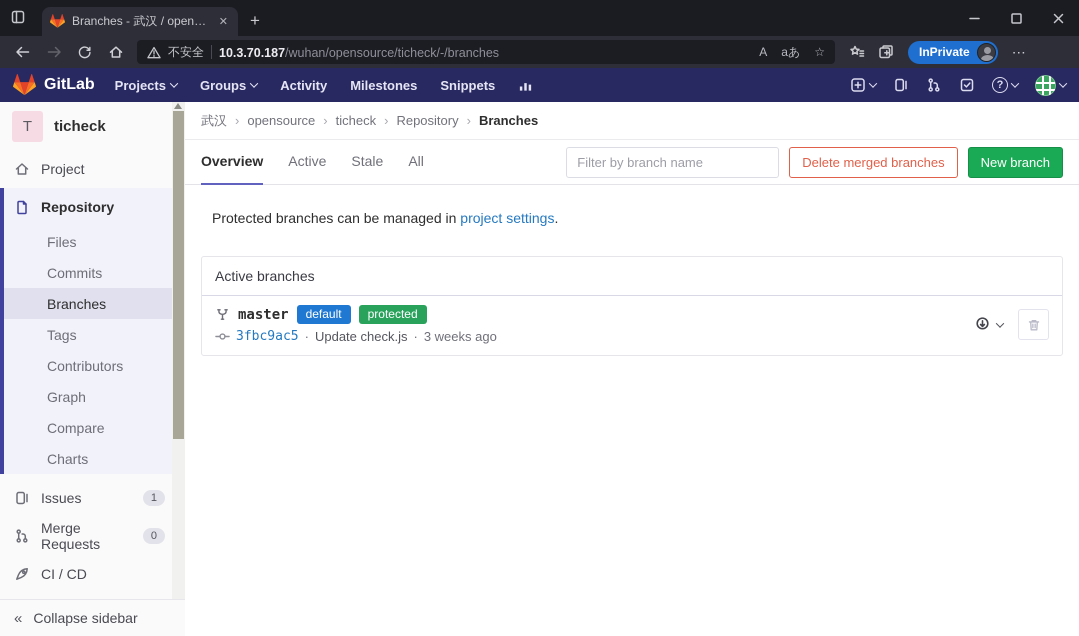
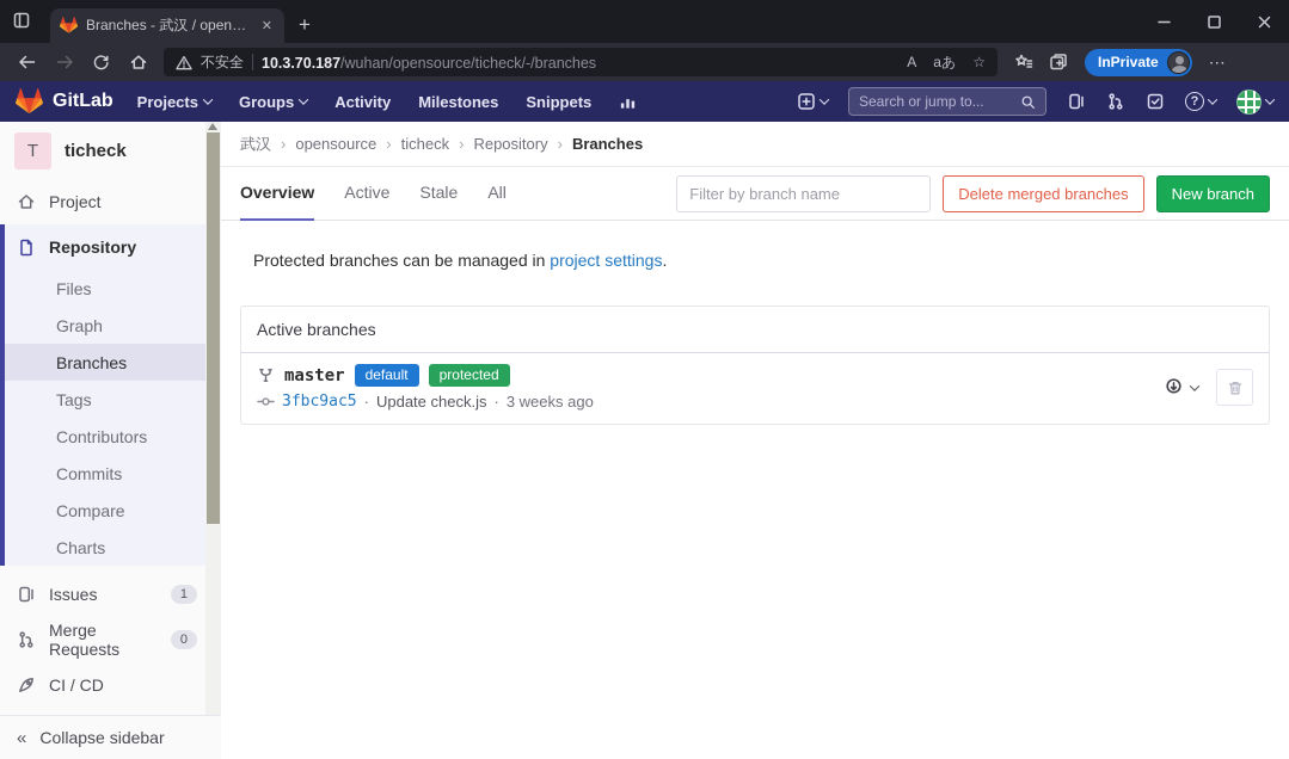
  Branches - 武汉 / openso
  ✕
  +
  不安全
  10.3.70.187/wuhan/opensource/ticheck/-/branches
  A
  aあ
  ☆
  InPrivate
  ⋯
  GitLab
  Projects
  Groups
  Activity
  Milestones
  Snippets
+ Search or jump to...
  ?
  T
  ticheck
  Project
  Repository
  Files
- Commits
+ Graph
  Branches
  Tags
  Contributors
- Graph
+ Commits
  Compare
  Charts
  Issues
  1
  Merge Requests
  0
  CI / CD
  «
  Collapse sidebar
  武汉
  ›
  opensource
  ›
  ticheck
  ›
  Repository
  ›
  Branches
  Overview
  Active
  Stale
  All
  Filter by branch name
  Delete merged branches
  New branch
  Protected branches can be managed in project settings.
  Active branches
  master
  default
  protected
  3fbc9ac5
  ·
  Update check.js
  ·
  3 weeks ago
